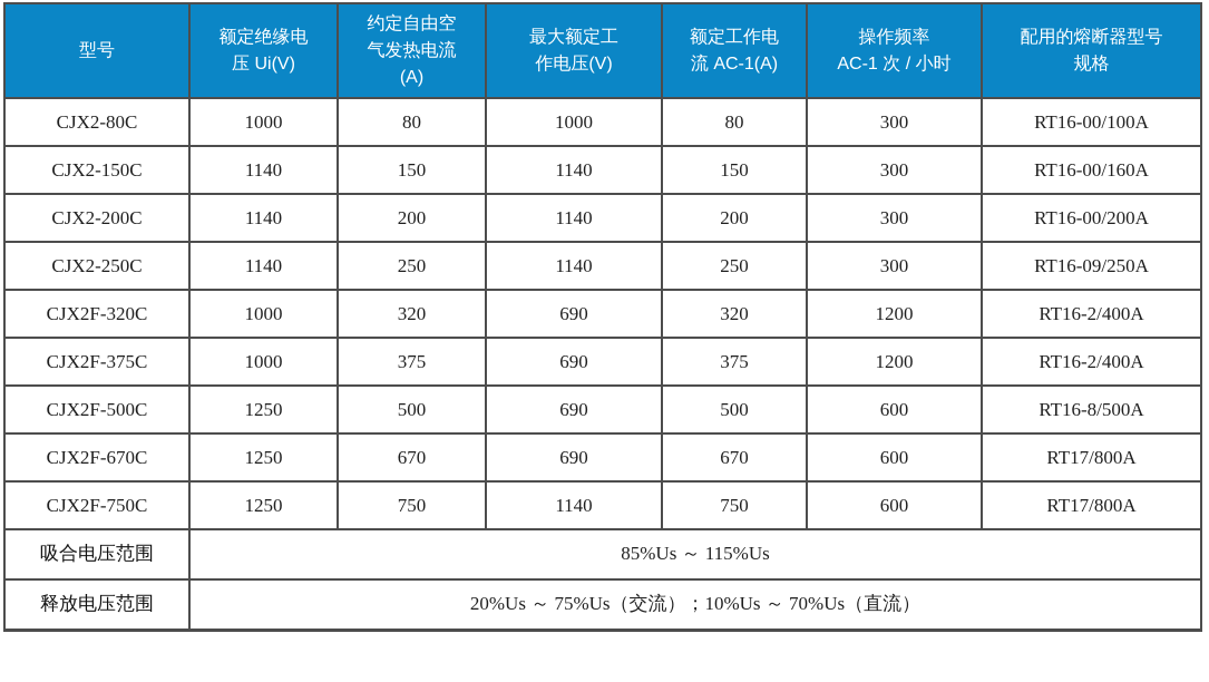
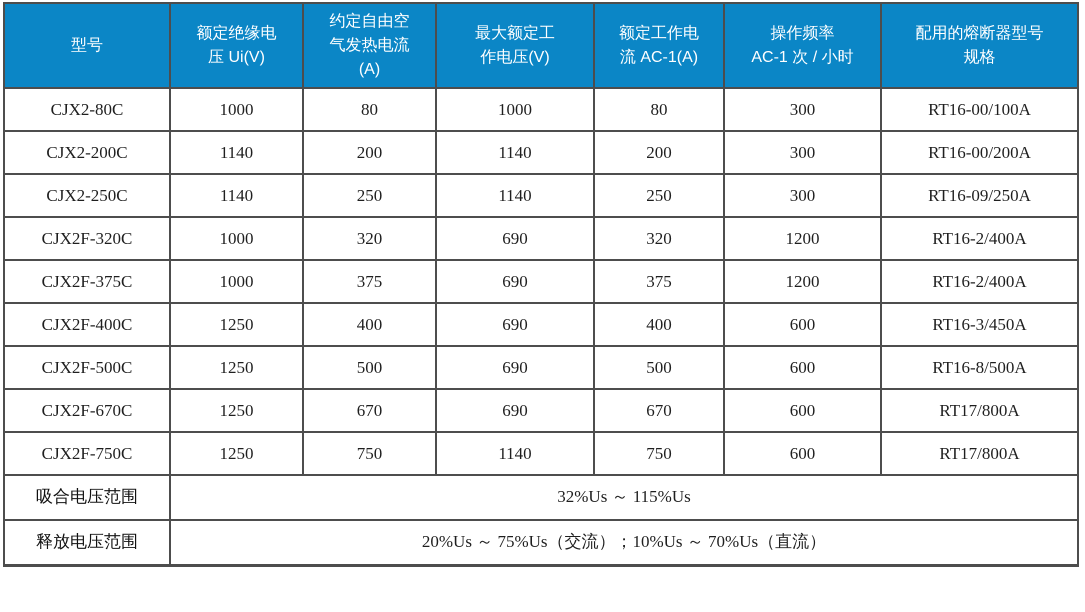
  型号	额定绝缘电 压 Ui(V)	约定自由空 气发热电流 (A)	最大额定工 作电压(V)	额定工作电 流 AC-1(A)	操作频率 AC-1 次 / 小时	配用的熔断器型号 规格
  CJX2-80C	1000	80	1000	80	300	RT16-00/100A
- CJX2-150C	1140	150	1140	150	300	RT16-00/160A
  CJX2-200C	1140	200	1140	200	300	RT16-00/200A
  CJX2-250C	1140	250	1140	250	300	RT16-09/250A
  CJX2F-320C	1000	320	690	320	1200	RT16-2/400A
  CJX2F-375C	1000	375	690	375	1200	RT16-2/400A
+ CJX2F-400C	1250	400	690	400	600	RT16-3/450A
  CJX2F-500C	1250	500	690	500	600	RT16-8/500A
  CJX2F-670C	1250	670	690	670	600	RT17/800A
  CJX2F-750C	1250	750	1140	750	600	RT17/800A
- 吸合电压范围	85%Us ～ 115%Us
+ 吸合电压范围	32%Us ～ 115%Us
  释放电压范围	20%Us ～ 75%Us（交流）；10%Us ～ 70%Us（直流）
